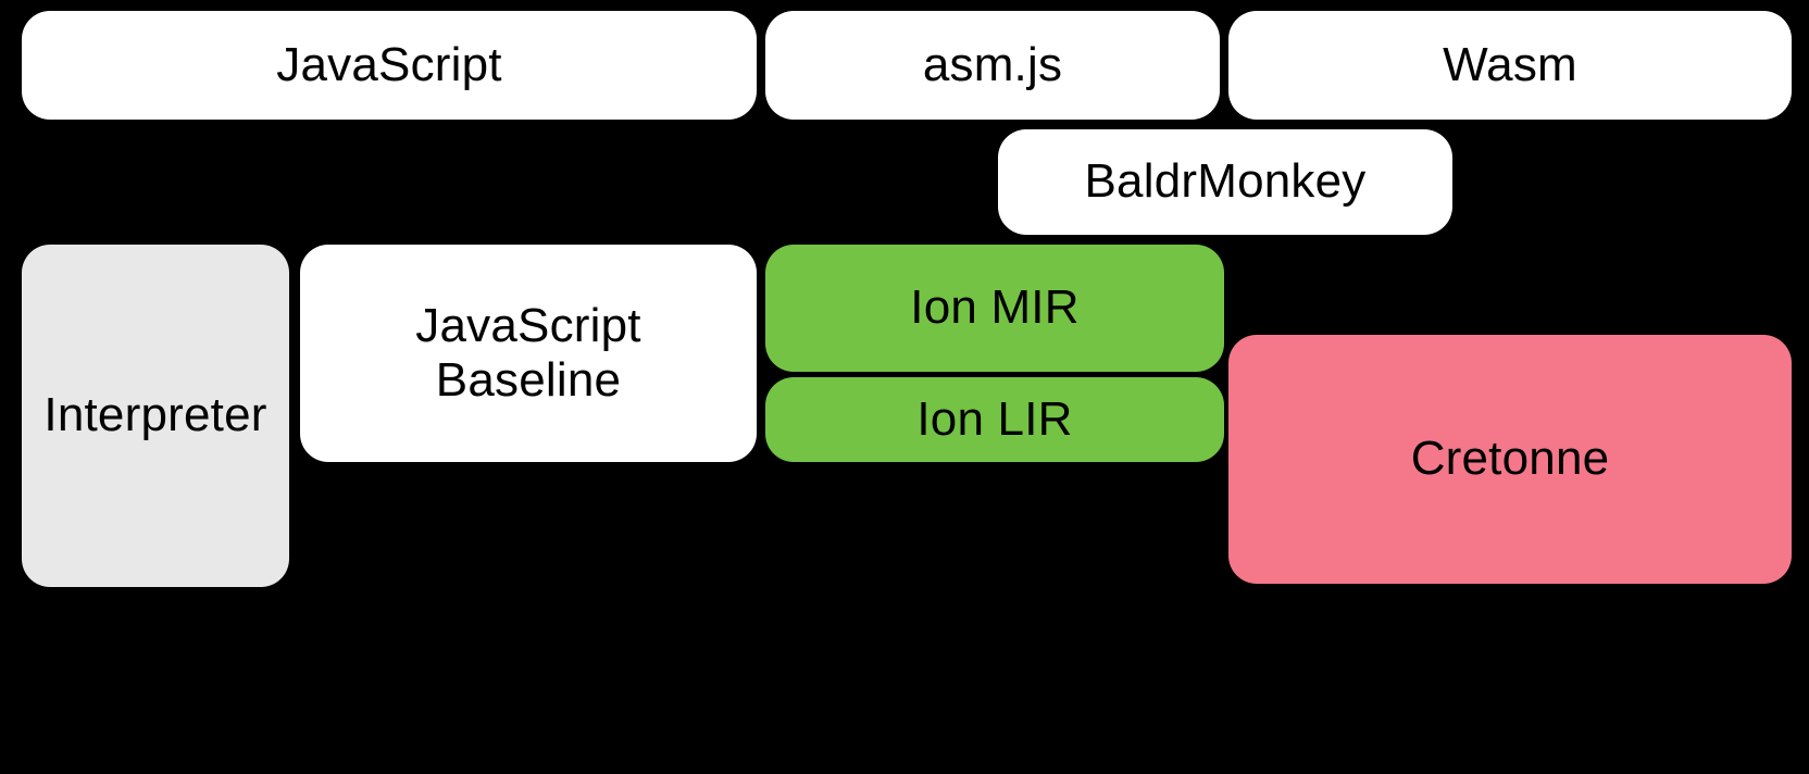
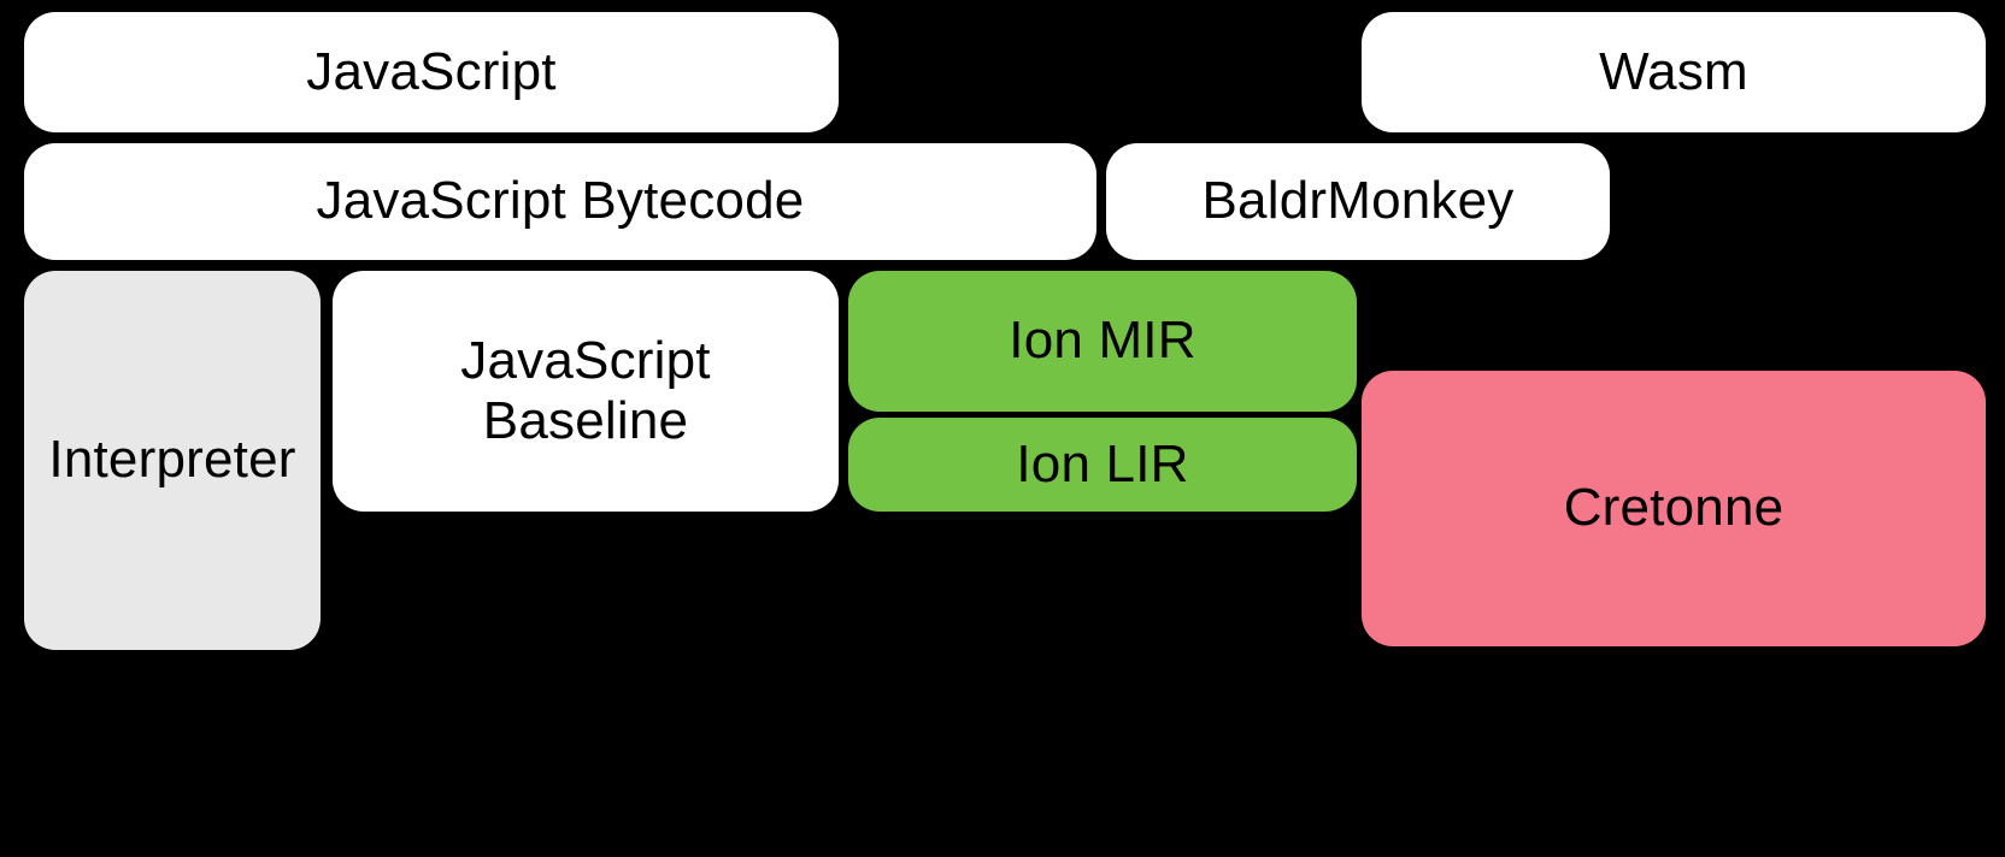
  JavaScript
- asm.js
  Wasm
+ JavaScript Bytecode
  BaldrMonkey
  Interpreter
  JavaScript
  Baseline
  Ion MIR
  Ion LIR
  Cretonne
